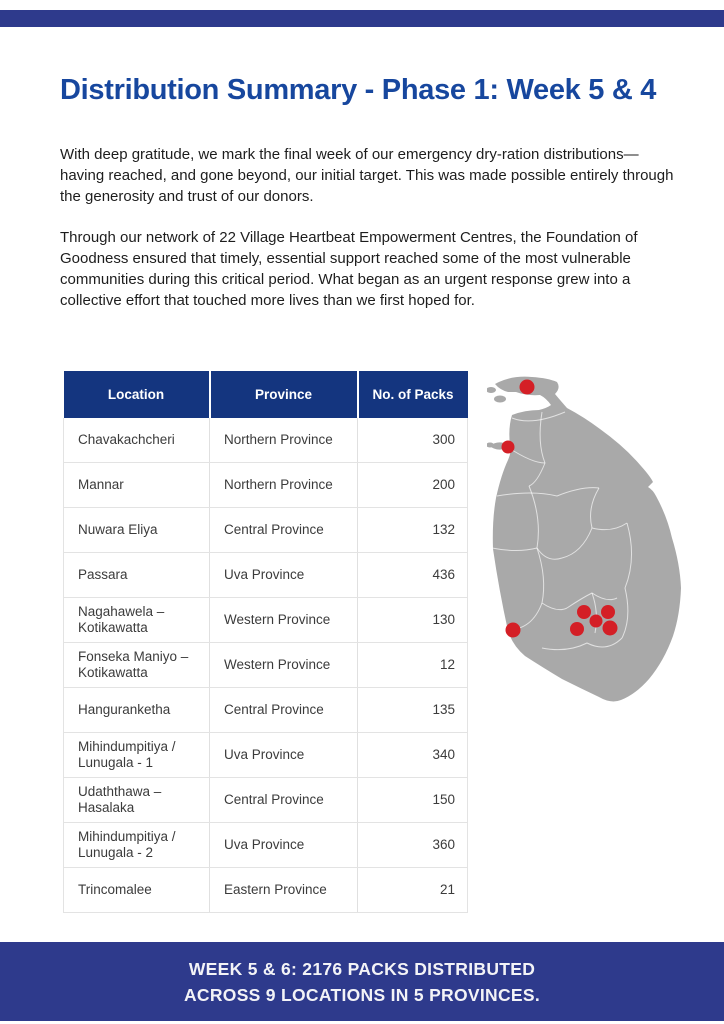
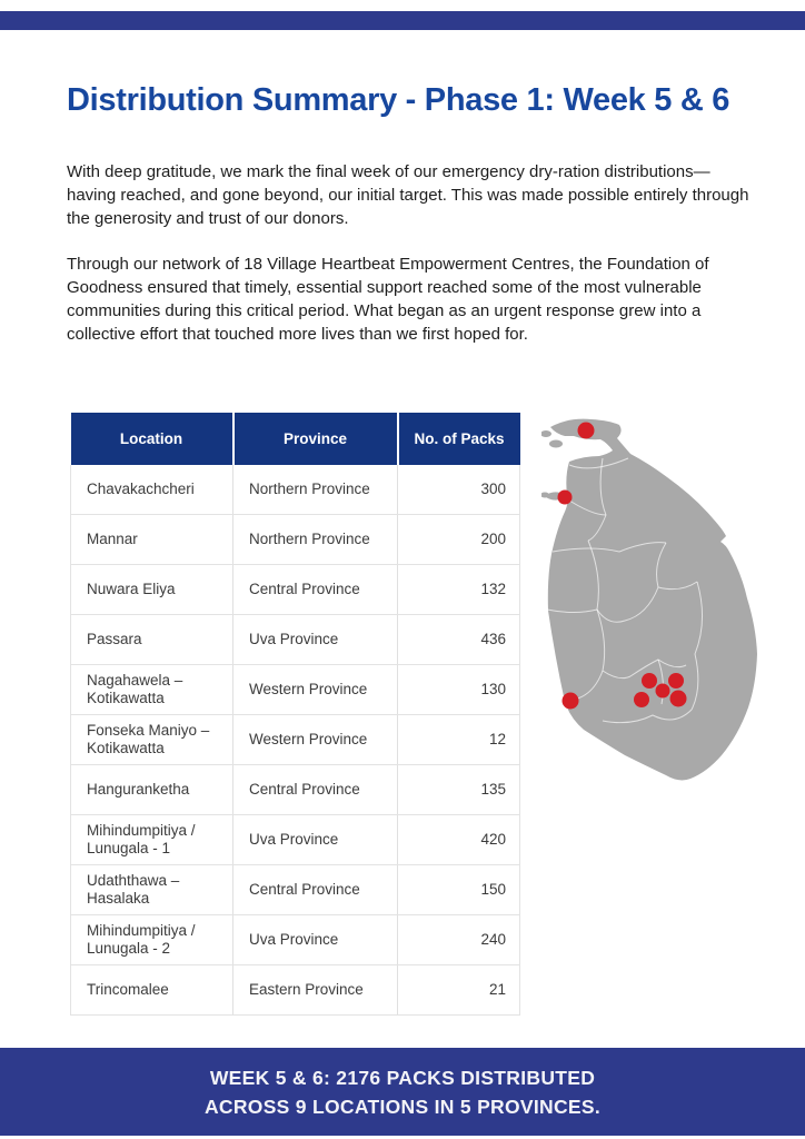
- Distribution Summary - Phase 1: Week 5 & 4
+ Distribution Summary - Phase 1: Week 5 & 6
  With deep gratitude, we mark the final week of our emergency dry-ration distributions—having reached, and gone beyond, our initial target. This was made possible entirely through the generosity and trust of our donors.
- Through our network of 22 Village Heartbeat Empowerment Centres, the Foundation of Goodness ensured that timely, essential support reached some of the most vulnerable communities during this critical period. What began as an urgent response grew into a collective effort that touched more lives than we first hoped for.
+ Through our network of 18 Village Heartbeat Empowerment Centres, the Foundation of Goodness ensured that timely, essential support reached some of the most vulnerable communities during this critical period. What began as an urgent response grew into a collective effort that touched more lives than we first hoped for.
  Location	Province	No. of Packs
  Chavakachcheri	Northern Province	300
  Mannar	Northern Province	200
  Nuwara Eliya	Central Province	132
  Passara	Uva Province	436
  Nagahawela – Kotikawatta	Western Province	130
  Fonseka Maniyo – Kotikawatta	Western Province	12
  Hanguranketha	Central Province	135
- Mihindumpitiya / Lunugala - 1	Uva Province	340
+ Mihindumpitiya / Lunugala - 1	Uva Province	420
  Udaththawa – Hasalaka	Central Province	150
- Mihindumpitiya / Lunugala - 2	Uva Province	360
+ Mihindumpitiya / Lunugala - 2	Uva Province	240
  Trincomalee	Eastern Province	21
  WEEK 5 & 6: 2176 PACKS DISTRIBUTED
  ACROSS 9 LOCATIONS IN 5 PROVINCES.
